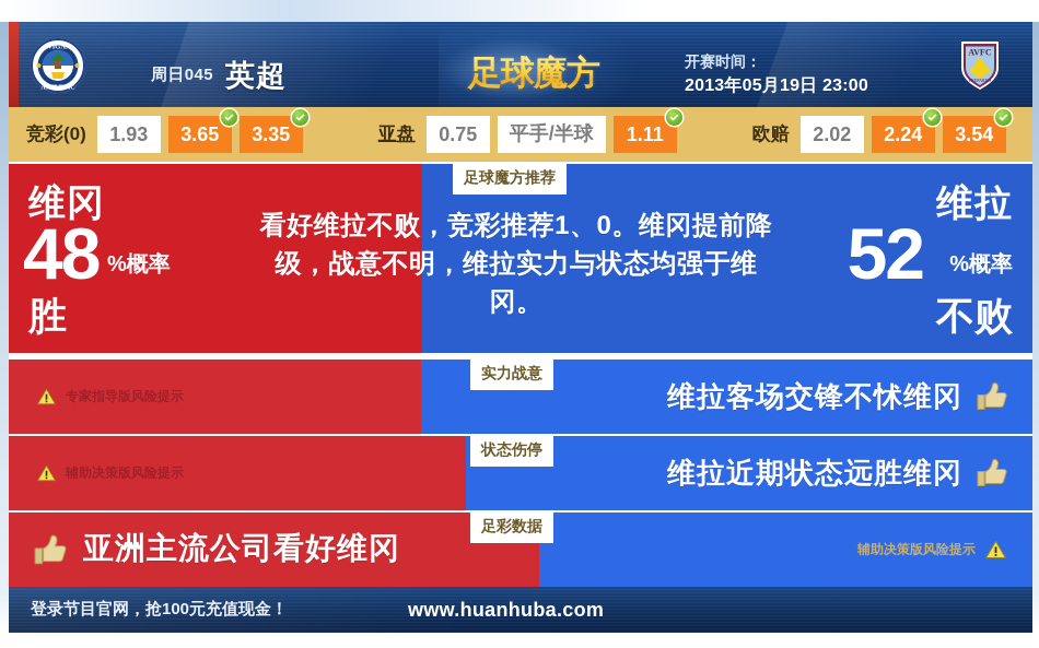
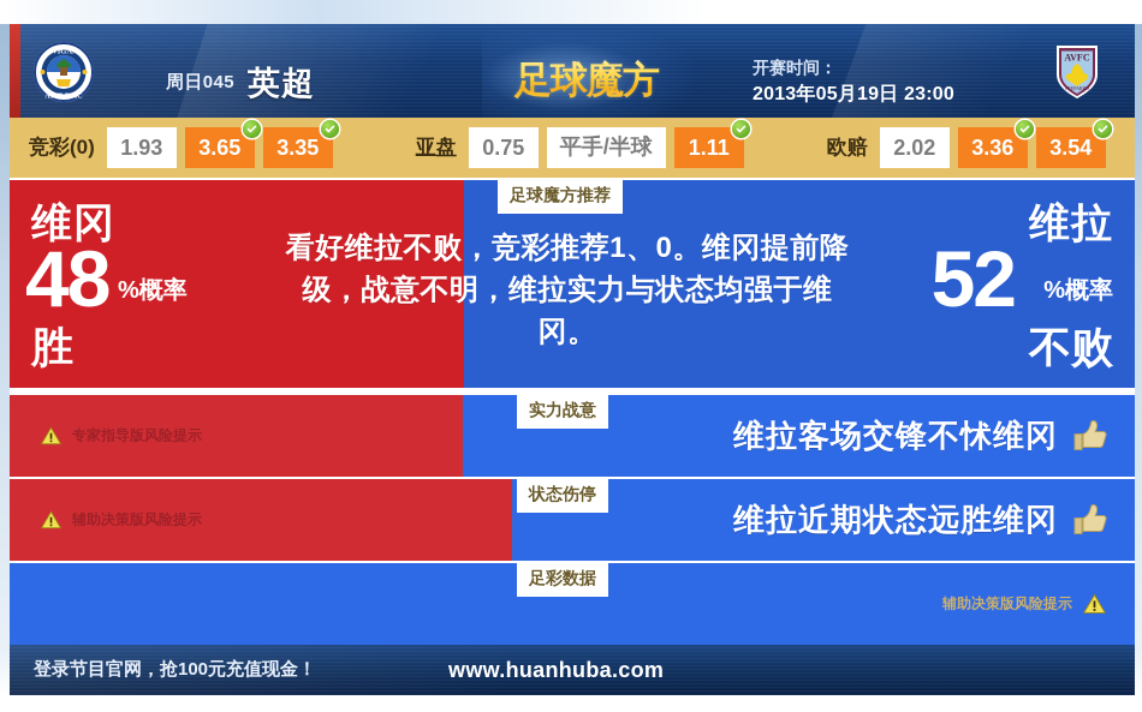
  周日045
  英超
  足球魔方
  开赛时间：
  2013年05月19日 23:00
  AVFC
  竞彩(0)
  1.93
  3.65
  3.35
  亚盘
  0.75
  平手/半球
  1.11
  欧赔
  2.02
- 2.24
+ 3.36
  3.54
  维冈
  48
  %概率
  胜
  维拉
  52
  %概率
  不败
  足球魔方推荐
  看好维拉不败，竞彩推荐1、0。维冈提前降级，战意不明，维拉实力与状态均强于维冈。
  专家指导版风险提示
  维拉客场交锋不怵维冈
  实力战意
  辅助决策版风险提示
  维拉近期状态远胜维冈
  状态伤停
- 亚洲主流公司看好维冈
  辅助决策版风险提示
  足彩数据
  登录节目官网，抢100元充值现金！
  www.huanhuba.com
